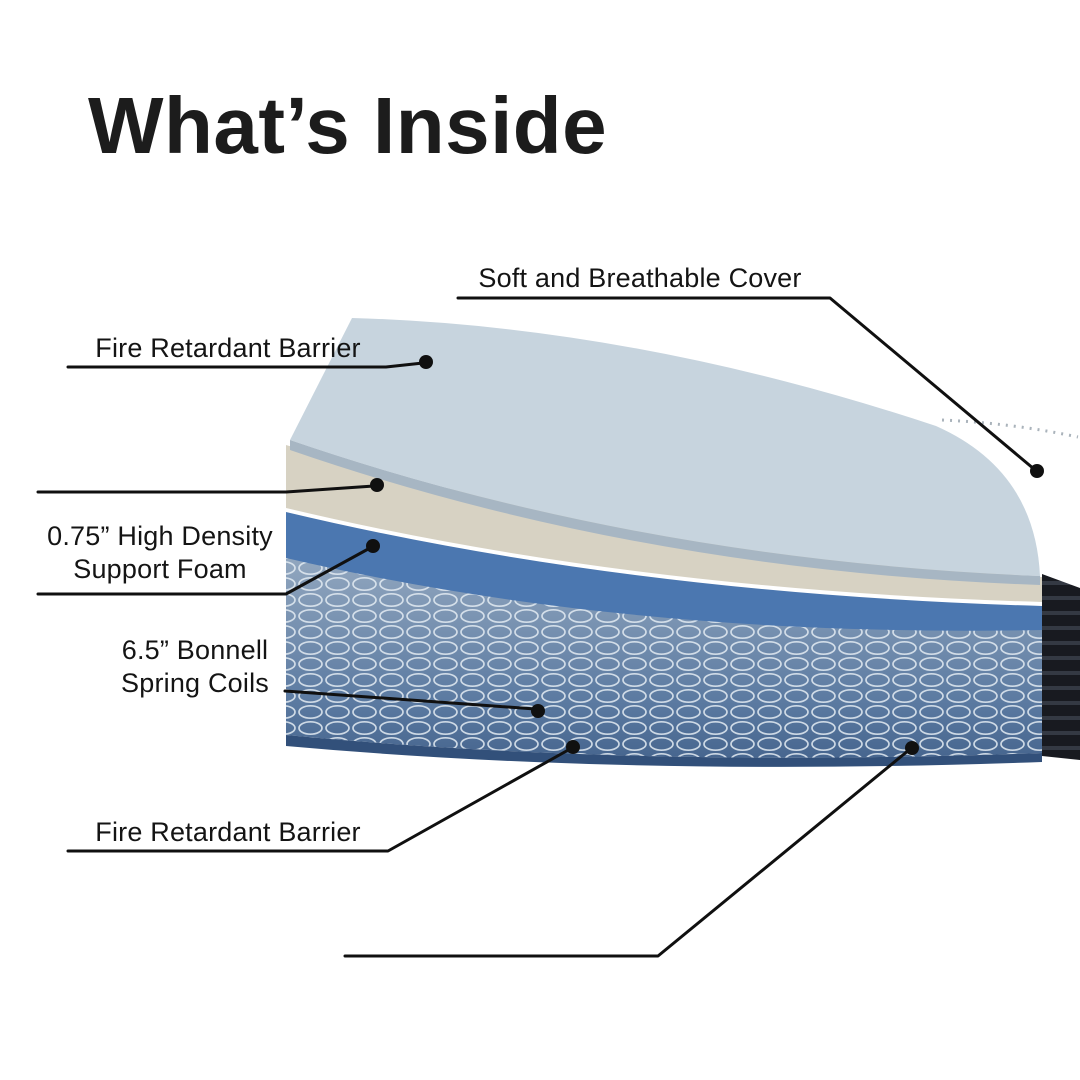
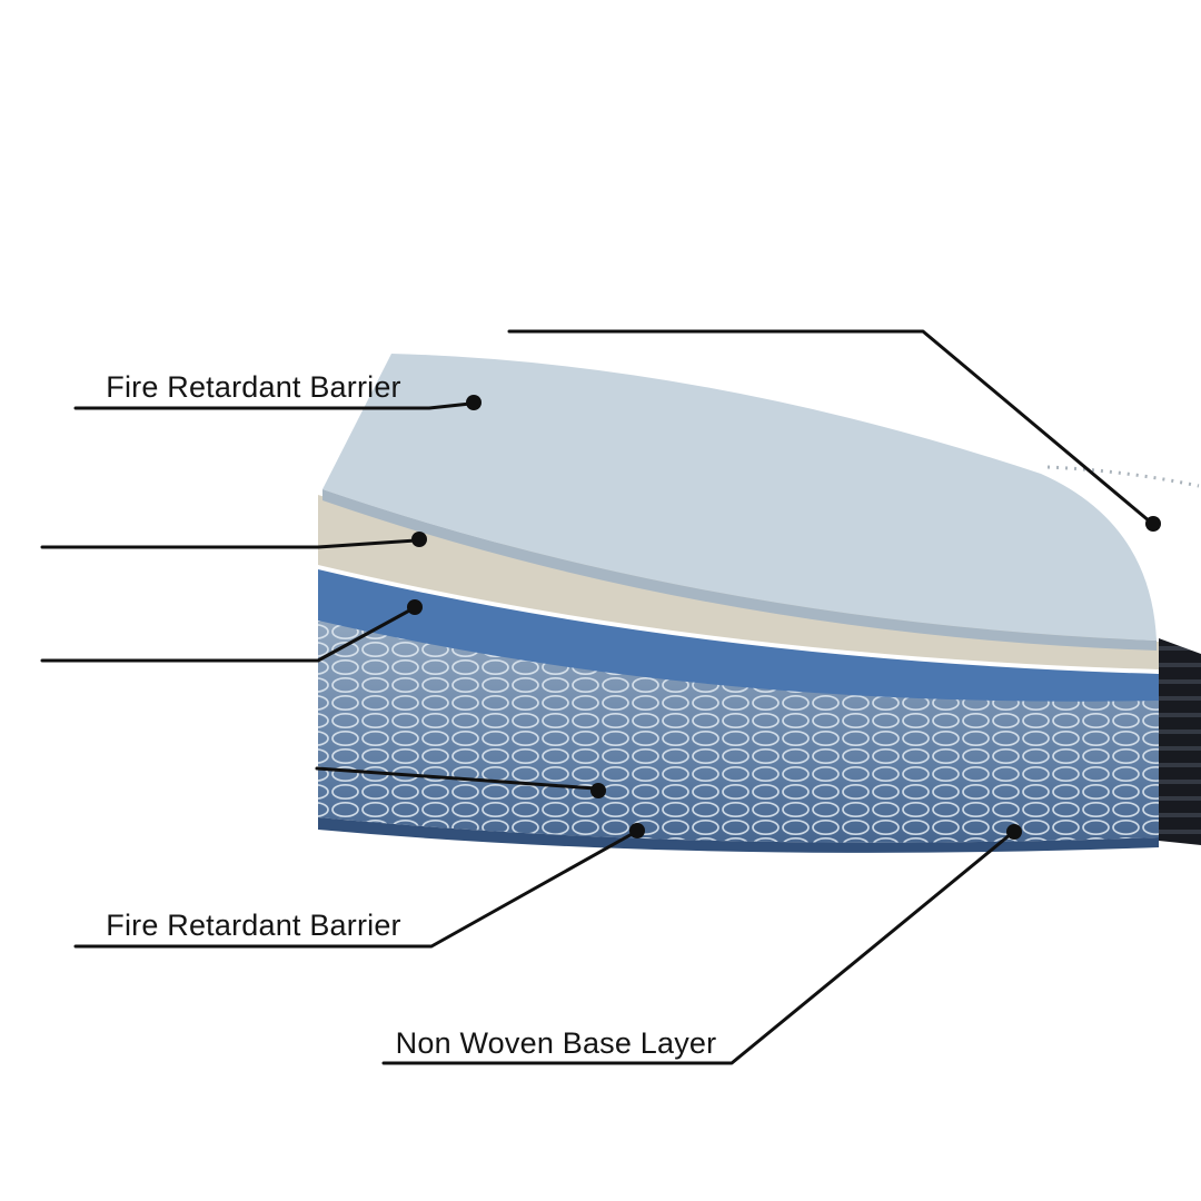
- What’s Inside
- Soft and Breathable Cover
  Fire Retardant Barrier
- 0.75” High Density Support Foam
- 6.5” Bonnell Spring Coils
  Fire Retardant Barrier
+ Non Woven Base Layer
